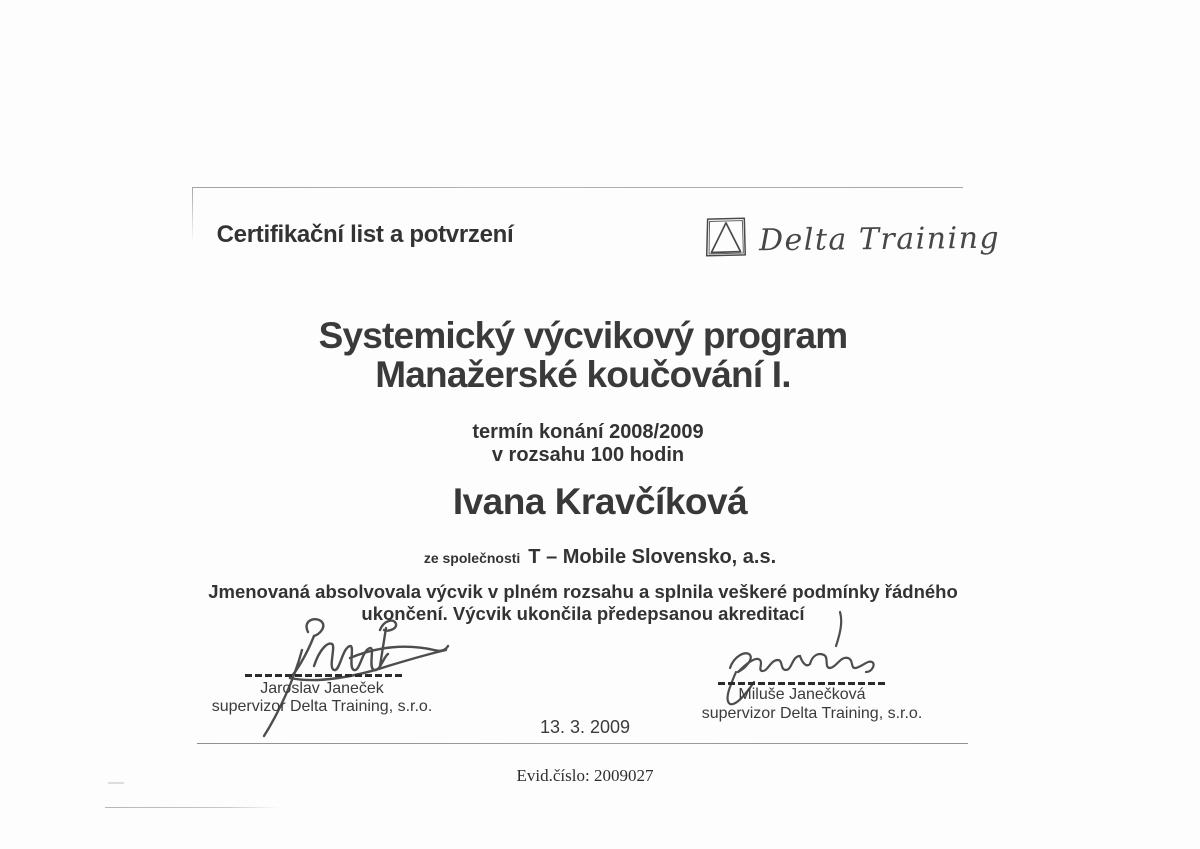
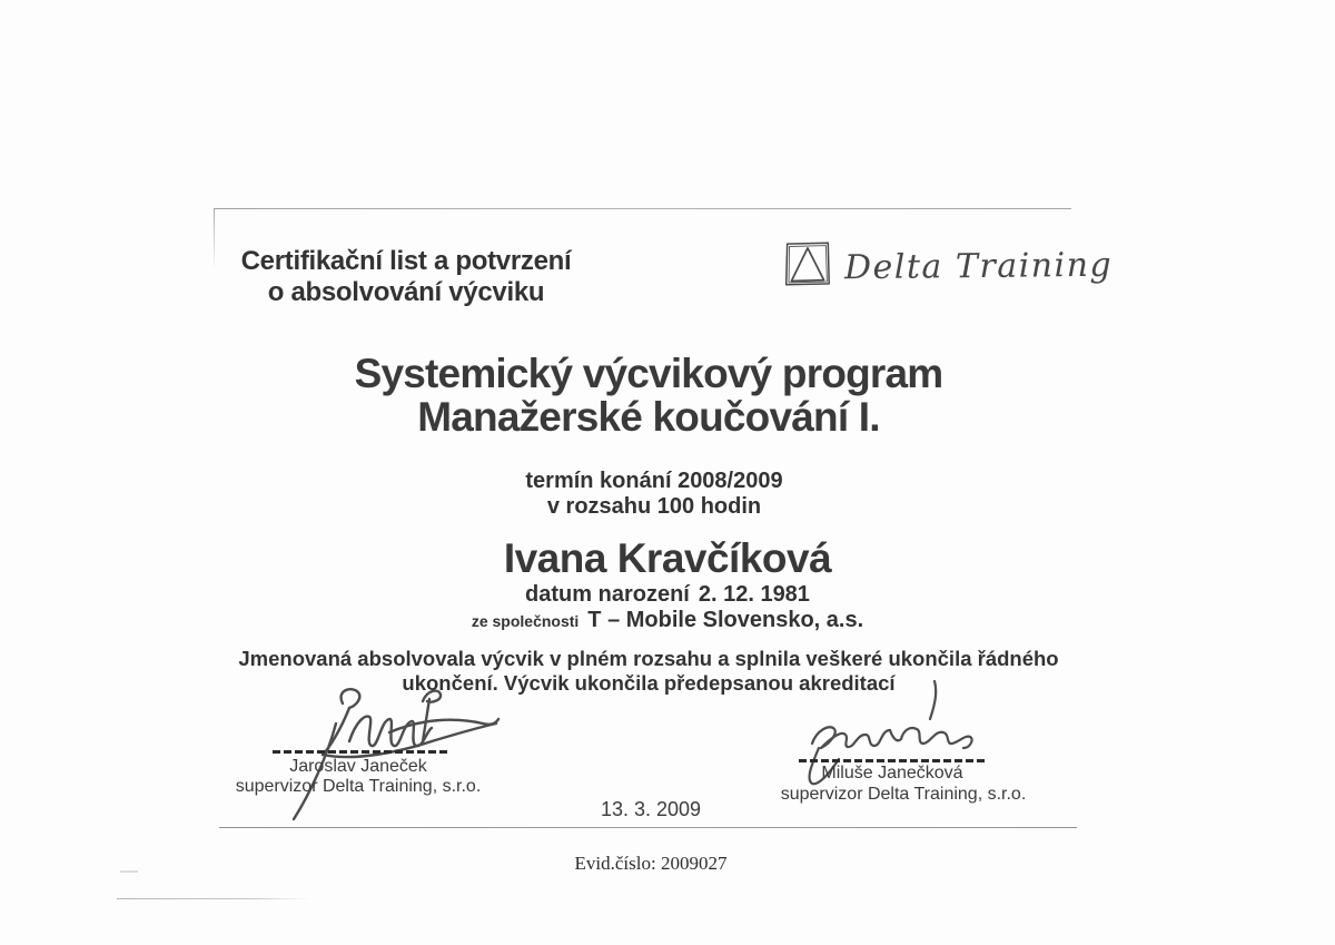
  Certifikační list a potvrzení
+ o absolvování výcviku
  Delta Training
  Systemický výcvikový program
  Manažerské koučování I.
  termín konání 2008/2009
  v rozsahu 100 hodin
  Ivana Kravčíková
+ datum narození 2. 12. 1981
  ze společnosti T – Mobile Slovensko, a.s.
- Jmenovaná absolvovala výcvik v plném rozsahu a splnila veškeré podmínky řádného
+ Jmenovaná absolvovala výcvik v plném rozsahu a splnila veškeré ukončila řádného
  ukončení. Výcvik ukončila předepsanou akreditací
  Jaroslav Janeček
  supervizor Delta Training, s.r.o.
  Miluše Janečková
  supervizor Delta Training, s.r.o.
  13. 3. 2009
  Evid.číslo: 2009027
